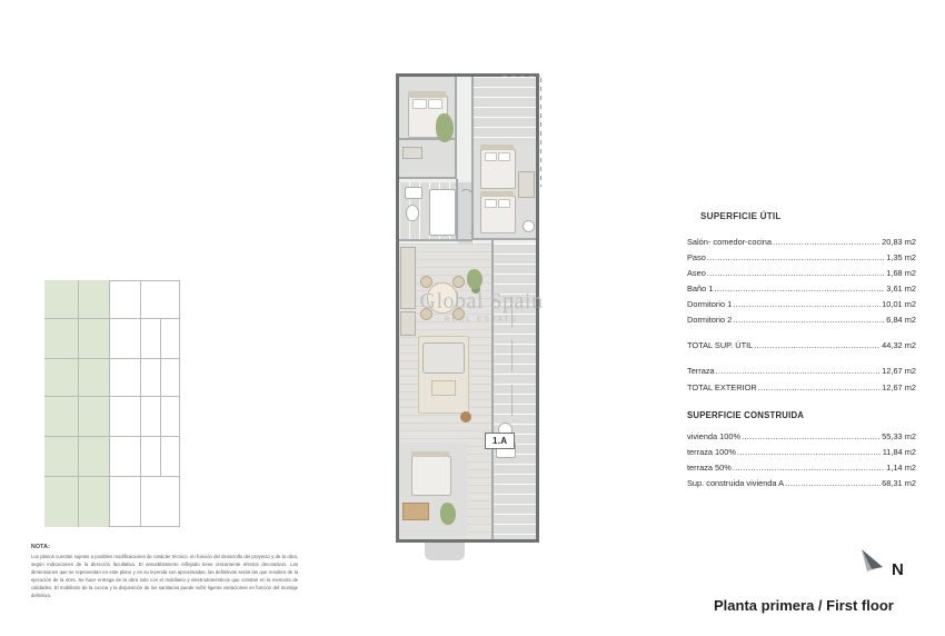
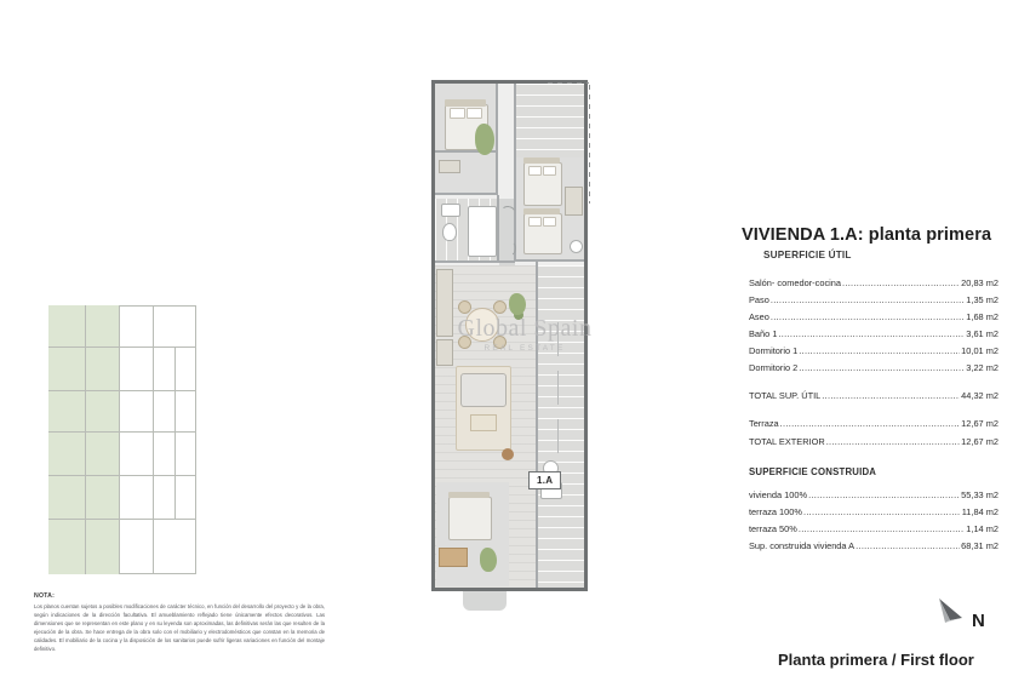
  1.A
  Global Spain
+ VIVIENDA 1.A: planta primera
  SUPERFICIE ÚTIL
  Salón- comedor-cocina
  20,83 m2
  Paso
  ....................................................................
  1,35 m2
  Aseo
  ....................................................................
  1,68 m2
  Baño 1
  .................................................................
  3,61 m2
  Dormitorio 1
  ........................................................
  10,01 m2
  Dormitorio 2
  ..........................................................
- 6,84 m2
+ 3,22 m2
  TOTAL SUP. ÚTIL
  ................................................
  44,32 m2
  Terraza
  ...............................................................
  12,67 m2
  TOTAL EXTERIOR
  12,67 m2
  SUPERFICIE CONSTRUIDA
  vivienda 100%
  .....................................................
  55,33 m2
  terraza 100%
  .......................................................
  11,84 m2
  terraza 50%
  ..........................................................
  1,14 m2
  Sup. construida vivienda A
  68,31 m2
  N
  Planta primera / First floor
